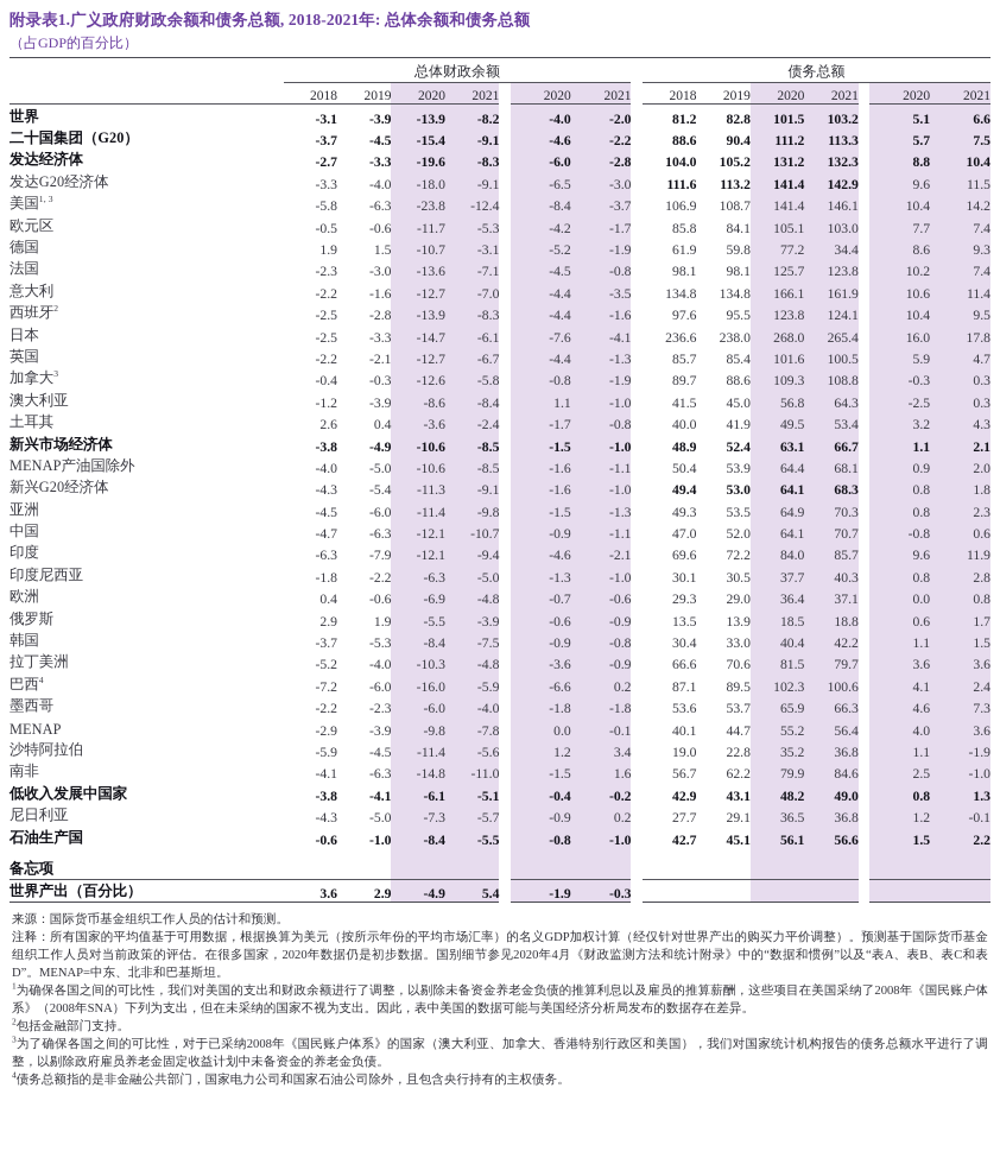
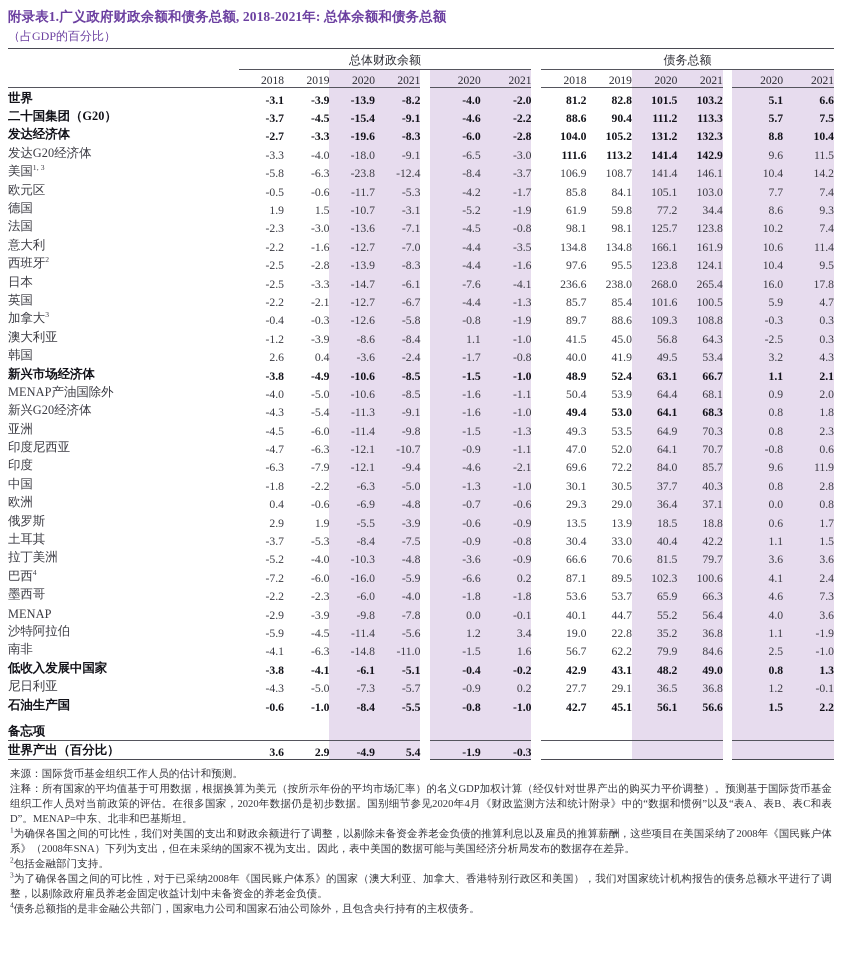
  附录表1.广义政府财政余额和债务总额, 2018-2021年: 总体余额和债务总额
  （占GDP的百分比）
  	总体财政余额		债务总额
  	2018	2019	2020	2021		2020	2021		2018	2019	2020	2021		2020	2021
  世界	-3.1	-3.9	-13.9	-8.2		-4.0	-2.0		81.2	82.8	101.5	103.2		5.1	6.6
  二十国集团（G20）	-3.7	-4.5	-15.4	-9.1		-4.6	-2.2		88.6	90.4	111.2	113.3		5.7	7.5
  发达经济体	-2.7	-3.3	-19.6	-8.3		-6.0	-2.8		104.0	105.2	131.2	132.3		8.8	10.4
  发达G20经济体	-3.3	-4.0	-18.0	-9.1		-6.5	-3.0		111.6	113.2	141.4	142.9		9.6	11.5
  美国1, 3	-5.8	-6.3	-23.8	-12.4		-8.4	-3.7		106.9	108.7	141.4	146.1		10.4	14.2
  欧元区	-0.5	-0.6	-11.7	-5.3		-4.2	-1.7		85.8	84.1	105.1	103.0		7.7	7.4
  德国	1.9	1.5	-10.7	-3.1		-5.2	-1.9		61.9	59.8	77.2	34.4		8.6	9.3
  法国	-2.3	-3.0	-13.6	-7.1		-4.5	-0.8		98.1	98.1	125.7	123.8		10.2	7.4
  意大利	-2.2	-1.6	-12.7	-7.0		-4.4	-3.5		134.8	134.8	166.1	161.9		10.6	11.4
  西班牙2	-2.5	-2.8	-13.9	-8.3		-4.4	-1.6		97.6	95.5	123.8	124.1		10.4	9.5
  日本	-2.5	-3.3	-14.7	-6.1		-7.6	-4.1		236.6	238.0	268.0	265.4		16.0	17.8
  英国	-2.2	-2.1	-12.7	-6.7		-4.4	-1.3		85.7	85.4	101.6	100.5		5.9	4.7
  加拿大3	-0.4	-0.3	-12.6	-5.8		-0.8	-1.9		89.7	88.6	109.3	108.8		-0.3	0.3
  澳大利亚	-1.2	-3.9	-8.6	-8.4		1.1	-1.0		41.5	45.0	56.8	64.3		-2.5	0.3
- 土耳其	2.6	0.4	-3.6	-2.4		-1.7	-0.8		40.0	41.9	49.5	53.4		3.2	4.3
+ 韩国	2.6	0.4	-3.6	-2.4		-1.7	-0.8		40.0	41.9	49.5	53.4		3.2	4.3
  新兴市场经济体	-3.8	-4.9	-10.6	-8.5		-1.5	-1.0		48.9	52.4	63.1	66.7		1.1	2.1
  MENAP产油国除外	-4.0	-5.0	-10.6	-8.5		-1.6	-1.1		50.4	53.9	64.4	68.1		0.9	2.0
  新兴G20经济体	-4.3	-5.4	-11.3	-9.1		-1.6	-1.0		49.4	53.0	64.1	68.3		0.8	1.8
  亚洲	-4.5	-6.0	-11.4	-9.8		-1.5	-1.3		49.3	53.5	64.9	70.3		0.8	2.3
- 中国	-4.7	-6.3	-12.1	-10.7		-0.9	-1.1		47.0	52.0	64.1	70.7		-0.8	0.6
+ 印度尼西亚	-4.7	-6.3	-12.1	-10.7		-0.9	-1.1		47.0	52.0	64.1	70.7		-0.8	0.6
  印度	-6.3	-7.9	-12.1	-9.4		-4.6	-2.1		69.6	72.2	84.0	85.7		9.6	11.9
- 印度尼西亚	-1.8	-2.2	-6.3	-5.0		-1.3	-1.0		30.1	30.5	37.7	40.3		0.8	2.8
+ 中国	-1.8	-2.2	-6.3	-5.0		-1.3	-1.0		30.1	30.5	37.7	40.3		0.8	2.8
  欧洲	0.4	-0.6	-6.9	-4.8		-0.7	-0.6		29.3	29.0	36.4	37.1		0.0	0.8
  俄罗斯	2.9	1.9	-5.5	-3.9		-0.6	-0.9		13.5	13.9	18.5	18.8		0.6	1.7
- 韩国	-3.7	-5.3	-8.4	-7.5		-0.9	-0.8		30.4	33.0	40.4	42.2		1.1	1.5
+ 土耳其	-3.7	-5.3	-8.4	-7.5		-0.9	-0.8		30.4	33.0	40.4	42.2		1.1	1.5
  拉丁美洲	-5.2	-4.0	-10.3	-4.8		-3.6	-0.9		66.6	70.6	81.5	79.7		3.6	3.6
  巴西4	-7.2	-6.0	-16.0	-5.9		-6.6	0.2		87.1	89.5	102.3	100.6		4.1	2.4
  墨西哥	-2.2	-2.3	-6.0	-4.0		-1.8	-1.8		53.6	53.7	65.9	66.3		4.6	7.3
  MENAP	-2.9	-3.9	-9.8	-7.8		0.0	-0.1		40.1	44.7	55.2	56.4		4.0	3.6
  沙特阿拉伯	-5.9	-4.5	-11.4	-5.6		1.2	3.4		19.0	22.8	35.2	36.8		1.1	-1.9
  南非	-4.1	-6.3	-14.8	-11.0		-1.5	1.6		56.7	62.2	79.9	84.6		2.5	-1.0
  低收入发展中国家	-3.8	-4.1	-6.1	-5.1		-0.4	-0.2		42.9	43.1	48.2	49.0		0.8	1.3
  尼日利亚	-4.3	-5.0	-7.3	-5.7		-0.9	0.2		27.7	29.1	36.5	36.8		1.2	-0.1
  石油生产国	-0.6	-1.0	-8.4	-5.5		-0.8	-1.0		42.7	45.1	56.1	56.6		1.5	2.2
  备忘项
  世界产出（百分比）	3.6	2.9	-4.9	5.4		-1.9	-0.3
  来源：国际货币基金组织工作人员的估计和预测。
  注释：所有国家的平均值基于可用数据，根据换算为美元（按所示年份的平均市场汇率）的名义GDP加权计算（经仅针对世界产出的购买力平价调整）。预测基于国际货币基金组织工作人员对当前政策的评估。在很多国家，2020年数据仍是初步数据。国别细节参见2020年4月《财政监测方法和统计附录》中的“数据和惯例”以及“表A、表B、表C和表D”。MENAP=中东、北非和巴基斯坦。
  1为确保各国之间的可比性，我们对美国的支出和财政余额进行了调整，以剔除未备资金养老金负债的推算利息以及雇员的推算薪酬，这些项目在美国采纳了2008年《国民账户体系》（2008年SNA）下列为支出，但在未采纳的国家不视为支出。因此，表中美国的数据可能与美国经济分析局发布的数据存在差异。
  2包括金融部门支持。
  3为了确保各国之间的可比性，对于已采纳2008年《国民账户体系》的国家（澳大利亚、加拿大、香港特别行政区和美国），我们对国家统计机构报告的债务总额水平进行了调整，以剔除政府雇员养老金固定收益计划中未备资金的养老金负债。
  4债务总额指的是非金融公共部门，国家电力公司和国家石油公司除外，且包含央行持有的主权债务。
